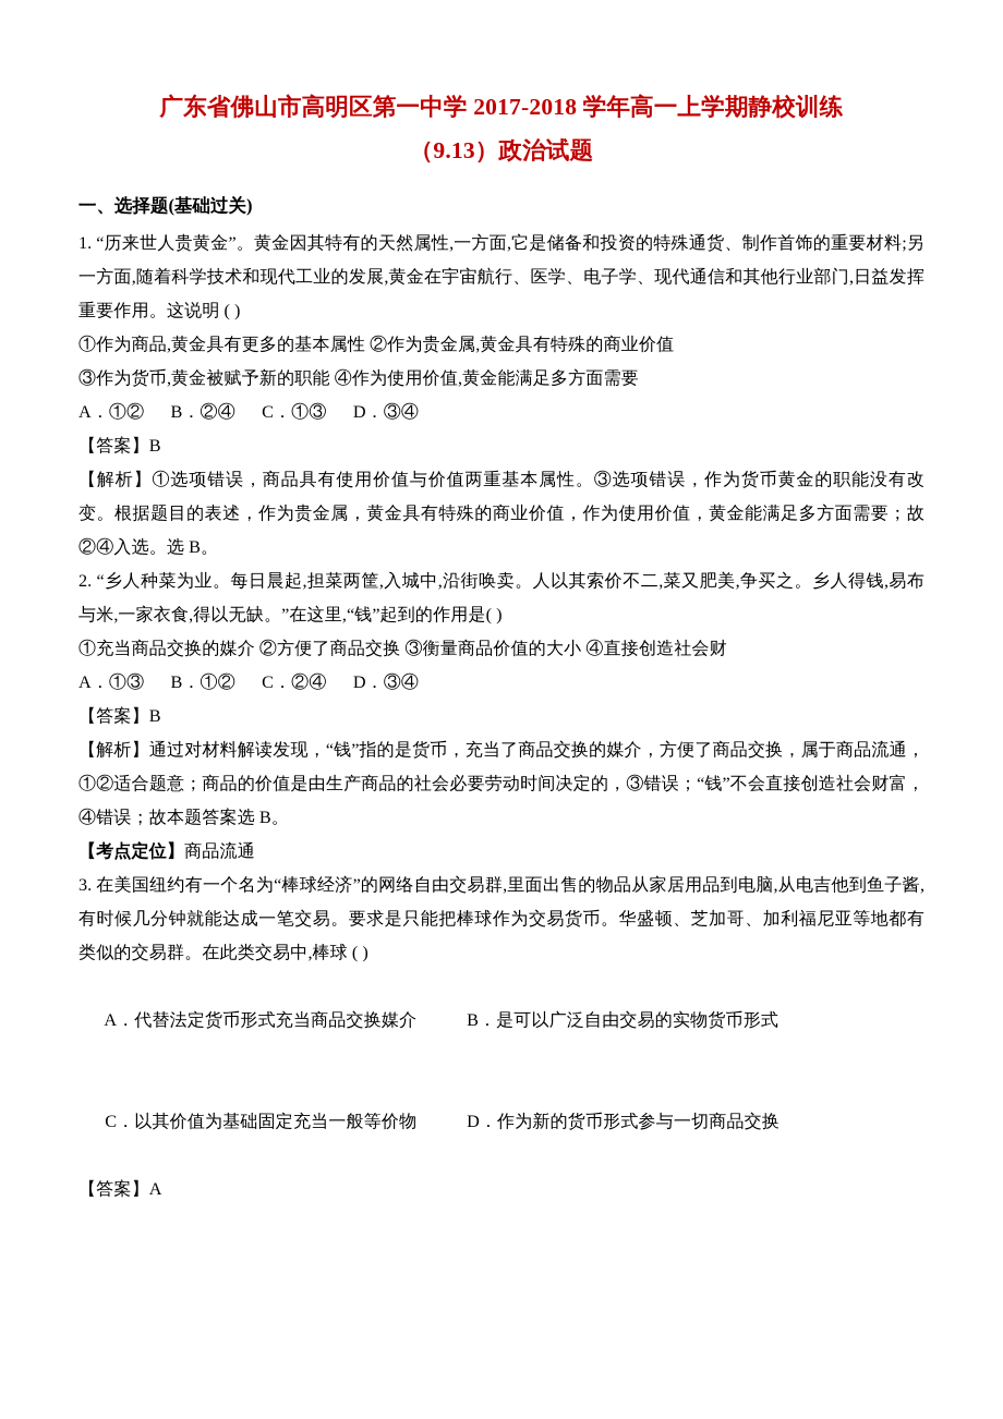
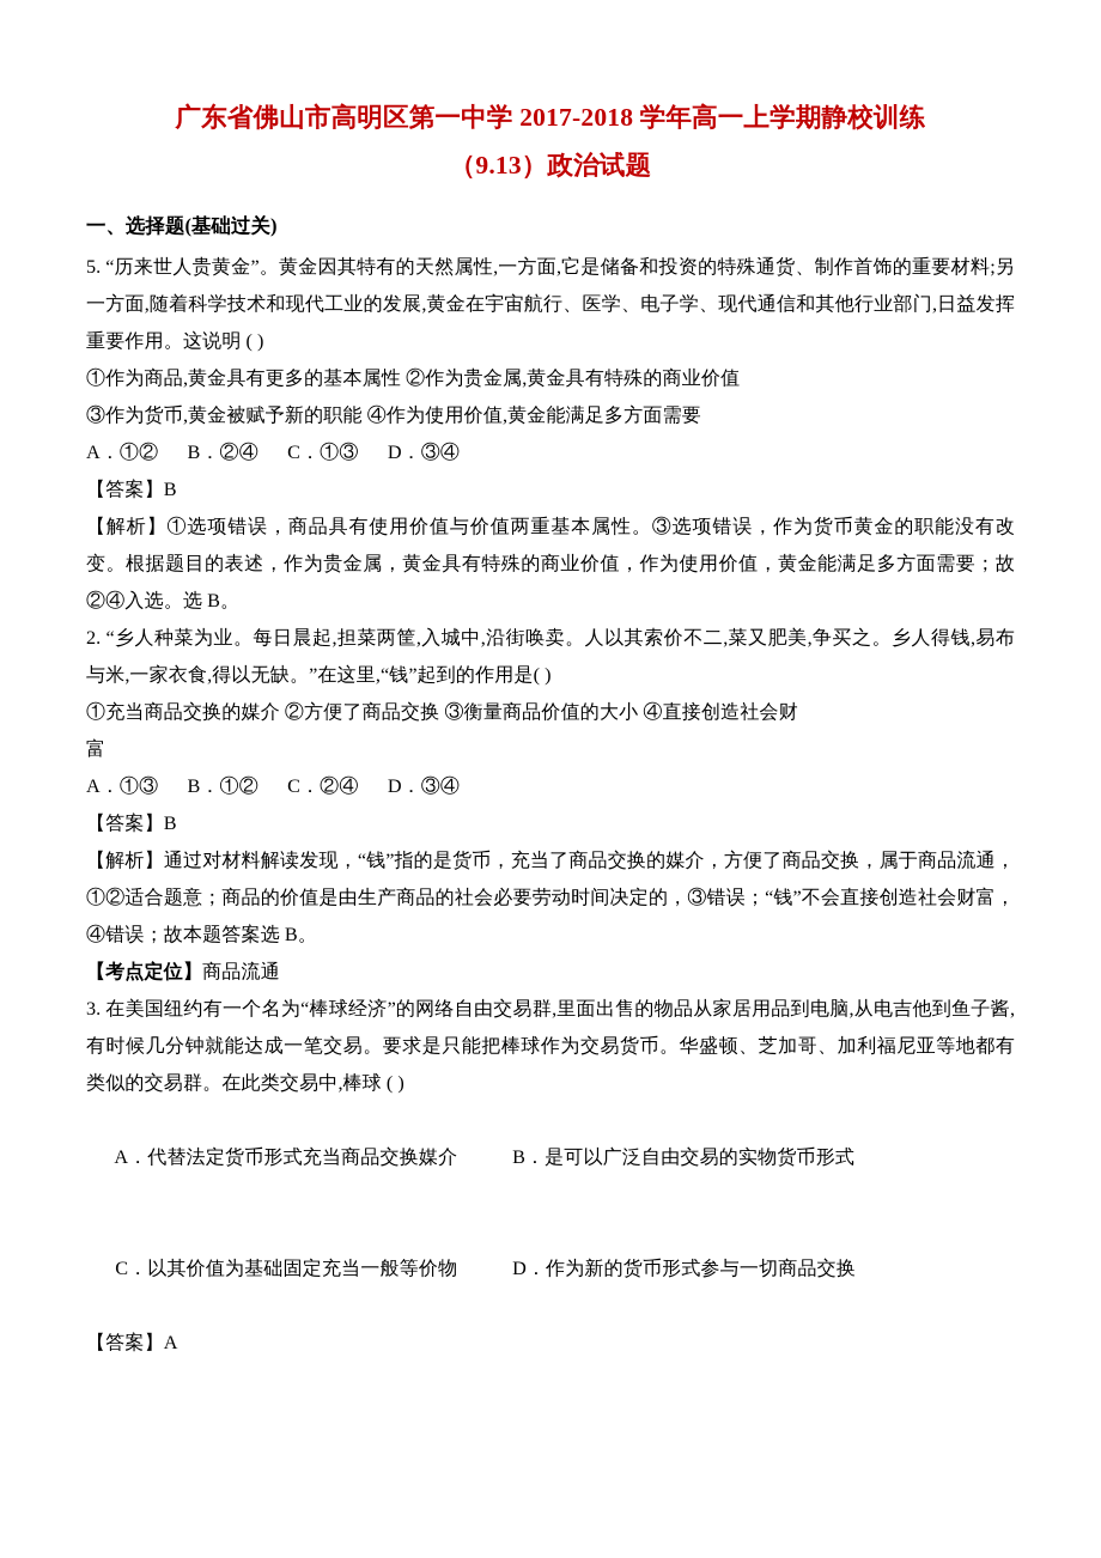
  广东省佛山市高明区第一中学 2017-2018 学年高一上学期静校训练
  （9.13）政治试题
  一、选择题(基础过关)
- 1. “历来世人贵黄金”。黄金因其特有的天然属性,一方面,它是储备和投资的特殊通货、制作首饰的重要材料;另一方面,随着科学技术和现代工业的发展,黄金在宇宙航行、医学、电子学、现代通信和其他行业部门,日益发挥重要作用。这说明 ( )
+ 5. “历来世人贵黄金”。黄金因其特有的天然属性,一方面,它是储备和投资的特殊通货、制作首饰的重要材料;另一方面,随着科学技术和现代工业的发展,黄金在宇宙航行、医学、电子学、现代通信和其他行业部门,日益发挥重要作用。这说明 ( )
  ①作为商品,黄金具有更多的基本属性 ②作为贵金属,黄金具有特殊的商业价值
  ③作为货币,黄金被赋予新的职能 ④作为使用价值,黄金能满足多方面需要
  A．①② B．②④ C．①③ D．③④
  【答案】B
  【解析】①选项错误，商品具有使用价值与价值两重基本属性。③选项错误，作为货币黄金的职能没有改变。根据题目的表述，作为贵金属，黄金具有特殊的商业价值，作为使用价值，黄金能满足多方面需要；故②④入选。选 B。
  2. “乡人种菜为业。每日晨起,担菜两筐,入城中,沿街唤卖。人以其索价不二,菜又肥美,争买之。乡人得钱,易布与米,一家衣食,得以无缺。”在这里,“钱”起到的作用是( )
  ①充当商品交换的媒介 ②方便了商品交换 ③衡量商品价值的大小 ④直接创造社会财
+ 富
  A．①③ B．①② C．②④ D．③④
  【答案】B
  【解析】通过对材料解读发现，“钱”指的是货币，充当了商品交换的媒介，方便了商品交换，属于商品流通，①②适合题意；商品的价值是由生产商品的社会必要劳动时间决定的，③错误；“钱”不会直接创造社会财富，④错误；故本题答案选 B。
  【考点定位】商品流通
  3. 在美国纽约有一个名为“棒球经济”的网络自由交易群,里面出售的物品从家居用品到电脑,从电吉他到鱼子酱,有时候几分钟就能达成一笔交易。要求是只能把棒球作为交易货币。华盛顿、芝加哥、加利福尼亚等地都有类似的交易群。在此类交易中,棒球 ( )
  A．代替法定货币形式充当商品交换媒介 B．是可以广泛自由交易的实物货币形式
  C．以其价值为基础固定充当一般等价物 D．作为新的货币形式参与一切商品交换
  【答案】A
